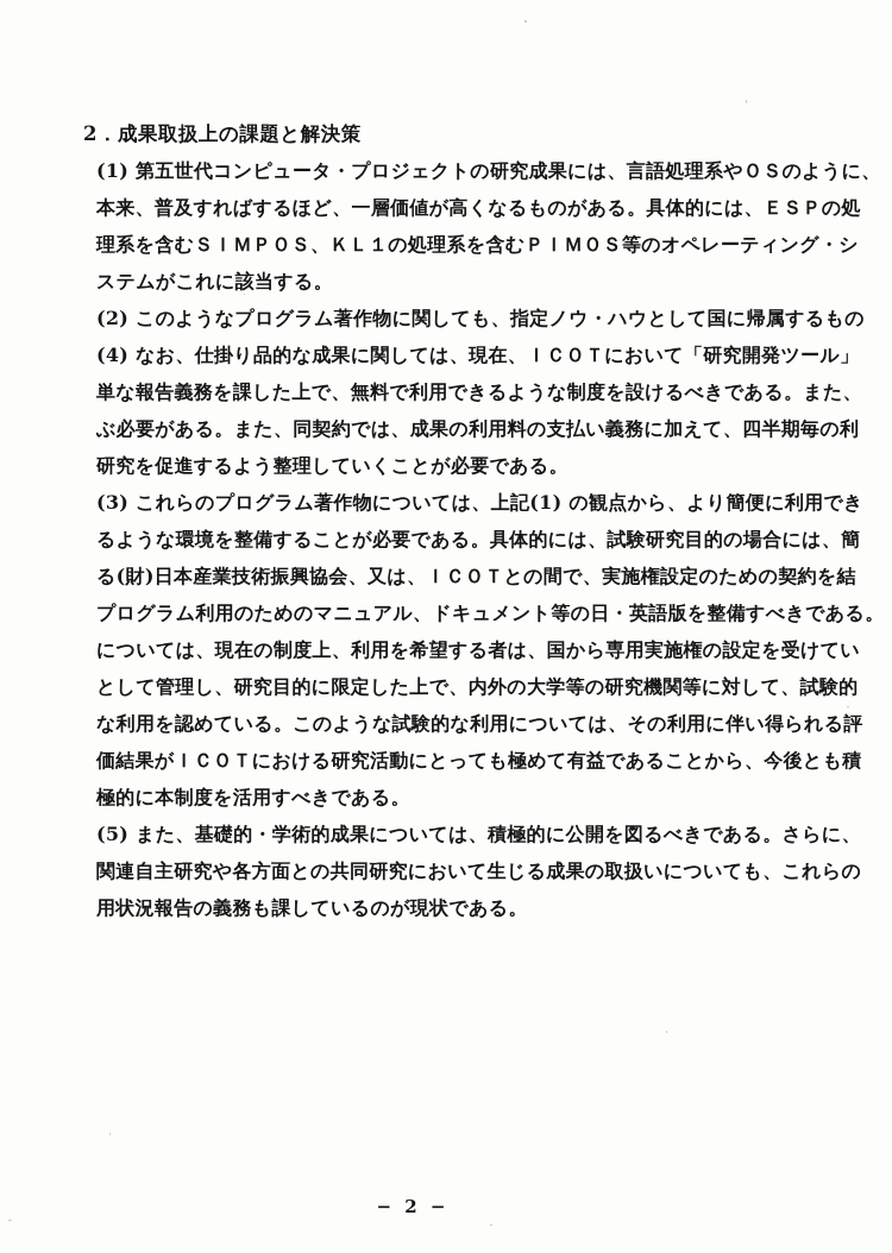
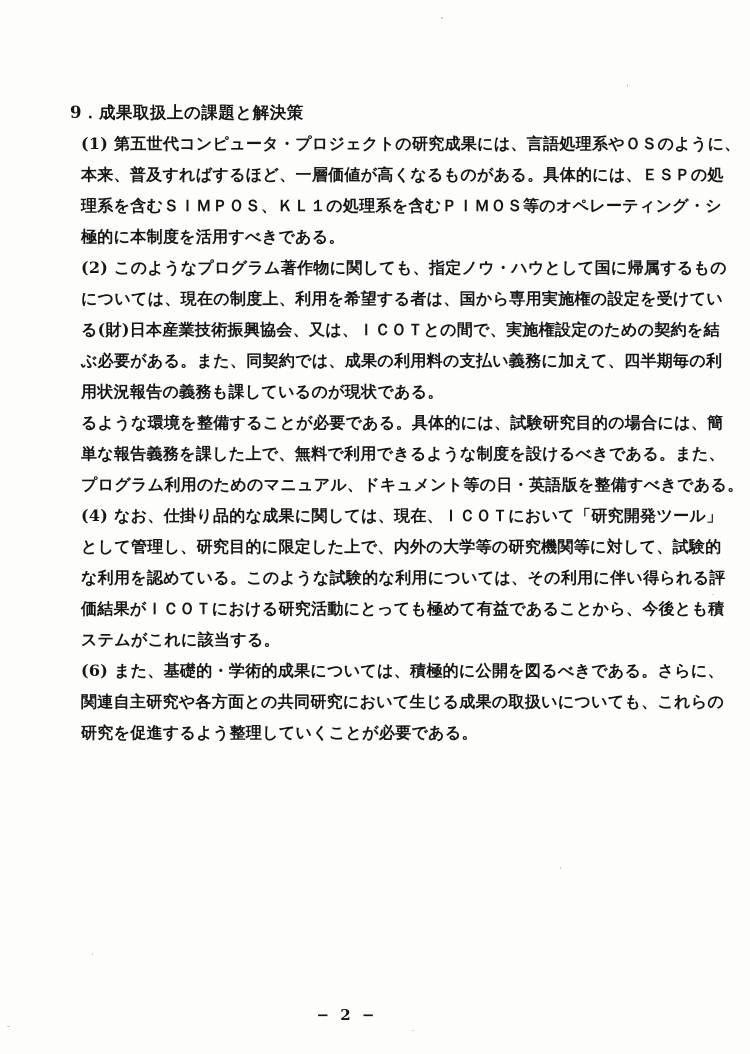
- 2．成果取扱上の課題と解決策
+ 9．成果取扱上の課題と解決策
  (1) 第五世代コンピュータ・プロジェクトの研究成果には、言語処理系やＯＳのように、
  本来、普及すればするほど、一層価値が高くなるものがある。具体的には、ＥＳＰの処
  理系を含むＳＩＭＰＯＳ、ＫＬ１の処理系を含むＰＩＭＯＳ等のオペレーティング・シ
- ステムがこれに該当する。
+ 極的に本制度を活用すべきである。
  (2) このようなプログラム著作物に関しても、指定ノウ・ハウとして国に帰属するもの
- (4) なお、仕掛り品的な成果に関しては、現在、ＩＣＯＴにおいて「研究開発ツール」
+ については、現在の制度上、利用を希望する者は、国から専用実施権の設定を受けてい
- 単な報告義務を課した上で、無料で利用できるような制度を設けるべきである。また、
+ る(財)日本産業技術振興協会、又は、ＩＣＯＴとの間で、実施権設定のための契約を結
  ぶ必要がある。また、同契約では、成果の利用料の支払い義務に加えて、四半期毎の利
- 研究を促進するよう整理していくことが必要である。
+ 用状況報告の義務も課しているのが現状である。
- (3) これらのプログラム著作物については、上記(1) の観点から、より簡便に利用でき
  るような環境を整備することが必要である。具体的には、試験研究目的の場合には、簡
- る(財)日本産業技術振興協会、又は、ＩＣＯＴとの間で、実施権設定のための契約を結
+ 単な報告義務を課した上で、無料で利用できるような制度を設けるべきである。また、
  プログラム利用のためのマニュアル、ドキュメント等の日・英語版を整備すべきである。
- については、現在の制度上、利用を希望する者は、国から専用実施権の設定を受けてい
+ (4) なお、仕掛り品的な成果に関しては、現在、ＩＣＯＴにおいて「研究開発ツール」
  として管理し、研究目的に限定した上で、内外の大学等の研究機関等に対して、試験的
  な利用を認めている。このような試験的な利用については、その利用に伴い得られる評
  価結果がＩＣＯＴにおける研究活動にとっても極めて有益であることから、今後とも積
- 極的に本制度を活用すべきである。
+ ステムがこれに該当する。
- (5) また、基礎的・学術的成果については、積極的に公開を図るべきである。さらに、
+ (6) また、基礎的・学術的成果については、積極的に公開を図るべきである。さらに、
  関連自主研究や各方面との共同研究において生じる成果の取扱いについても、これらの
- 用状況報告の義務も課しているのが現状である。
+ 研究を促進するよう整理していくことが必要である。
  − 2 −
